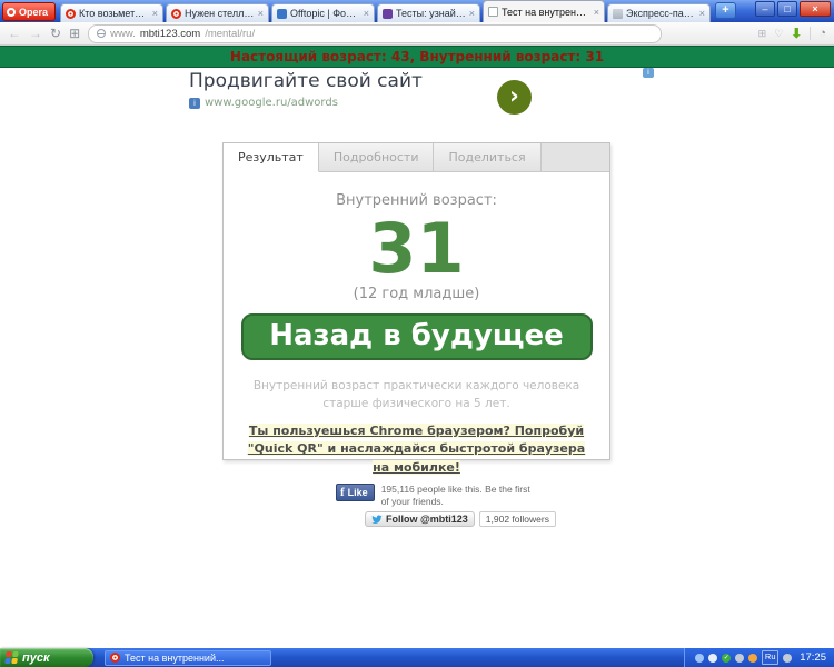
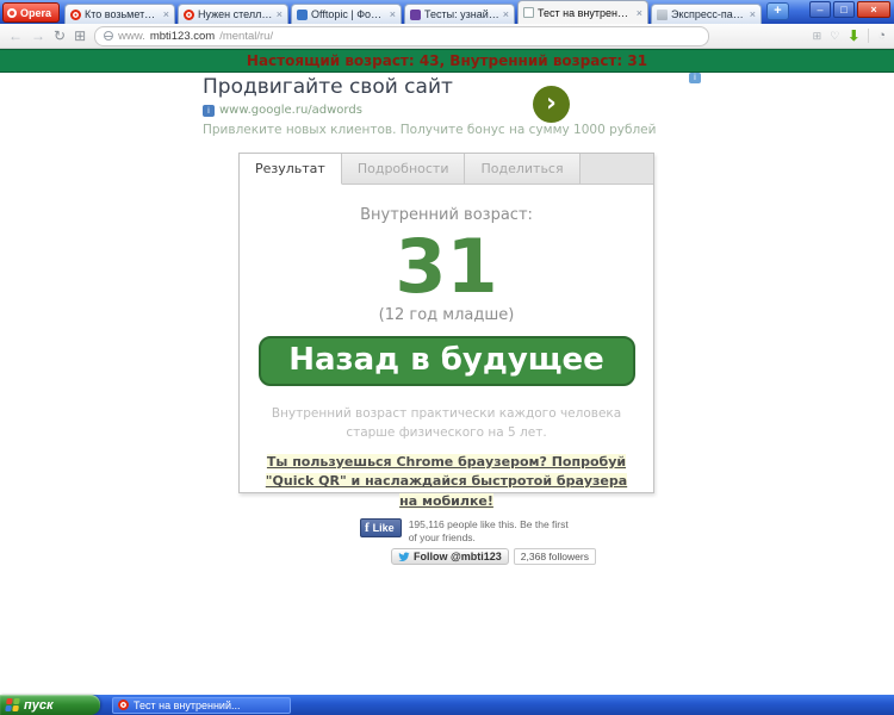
  Opera
  ×
  ×
  Offtopic | Форум
  ×
  ×
  Тест на внутренний
  ×
  Экспресс-пане
  ×
  +
  –
  □
  ×
  ←
  →
  ↻
  ⊞
  www.
  mbti123.com
  /mental/ru/
  ⊞
  ♡
  ⬇
  ◔
  Настоящий возраст: 43, Внутренний возраст: 31
  Продвигайте свой сайт
  i
  www.google.ru/adwords
+ Привлеките новых клиентов. Получите бонус на сумму 1000 рублей
  ›
  i
  Результат
  Подробности
  Поделиться
  Внутренний возраст:
  31
  (12 год младше)
  Назад в будущее
  Внутренний возраст практически каждого человека старше физического на 5 лет.
  Ты пользуешься Chrome браузером? Попробуй "Quick QR" и наслаждайся быстротой браузера на мобилке!
  f
  Like
  195,116 people like this. Be the first of your friends.
  Follow @mbti123
- 1,902 followers
+ 2,368 followers
  пуск
  Тест на внутренний...
- Ru
- 17:25
